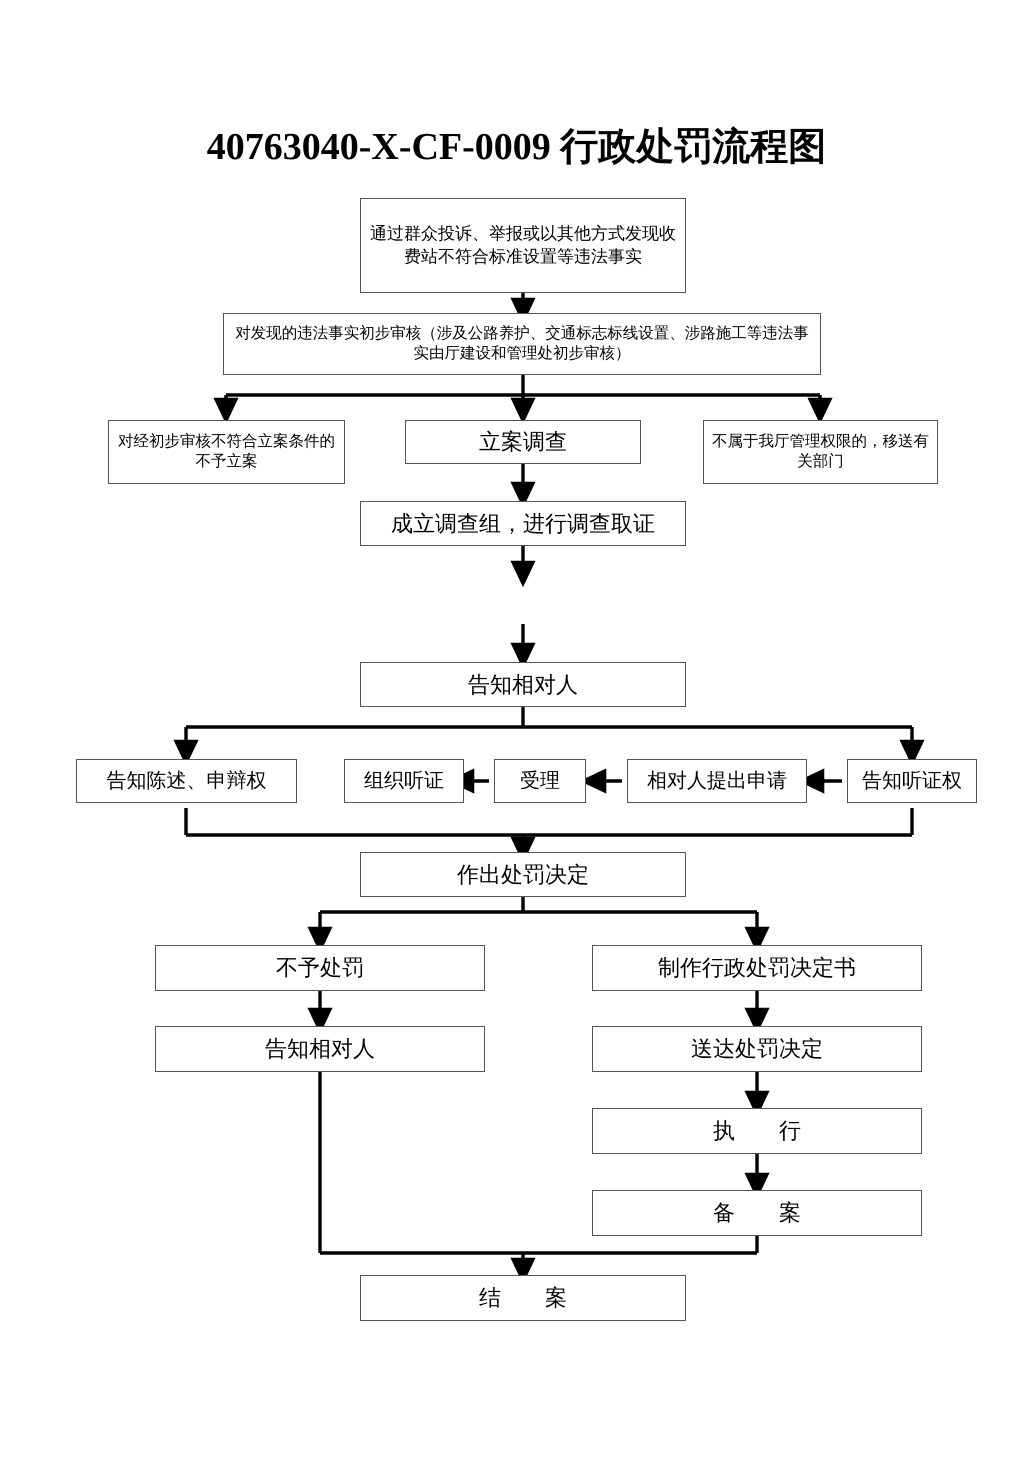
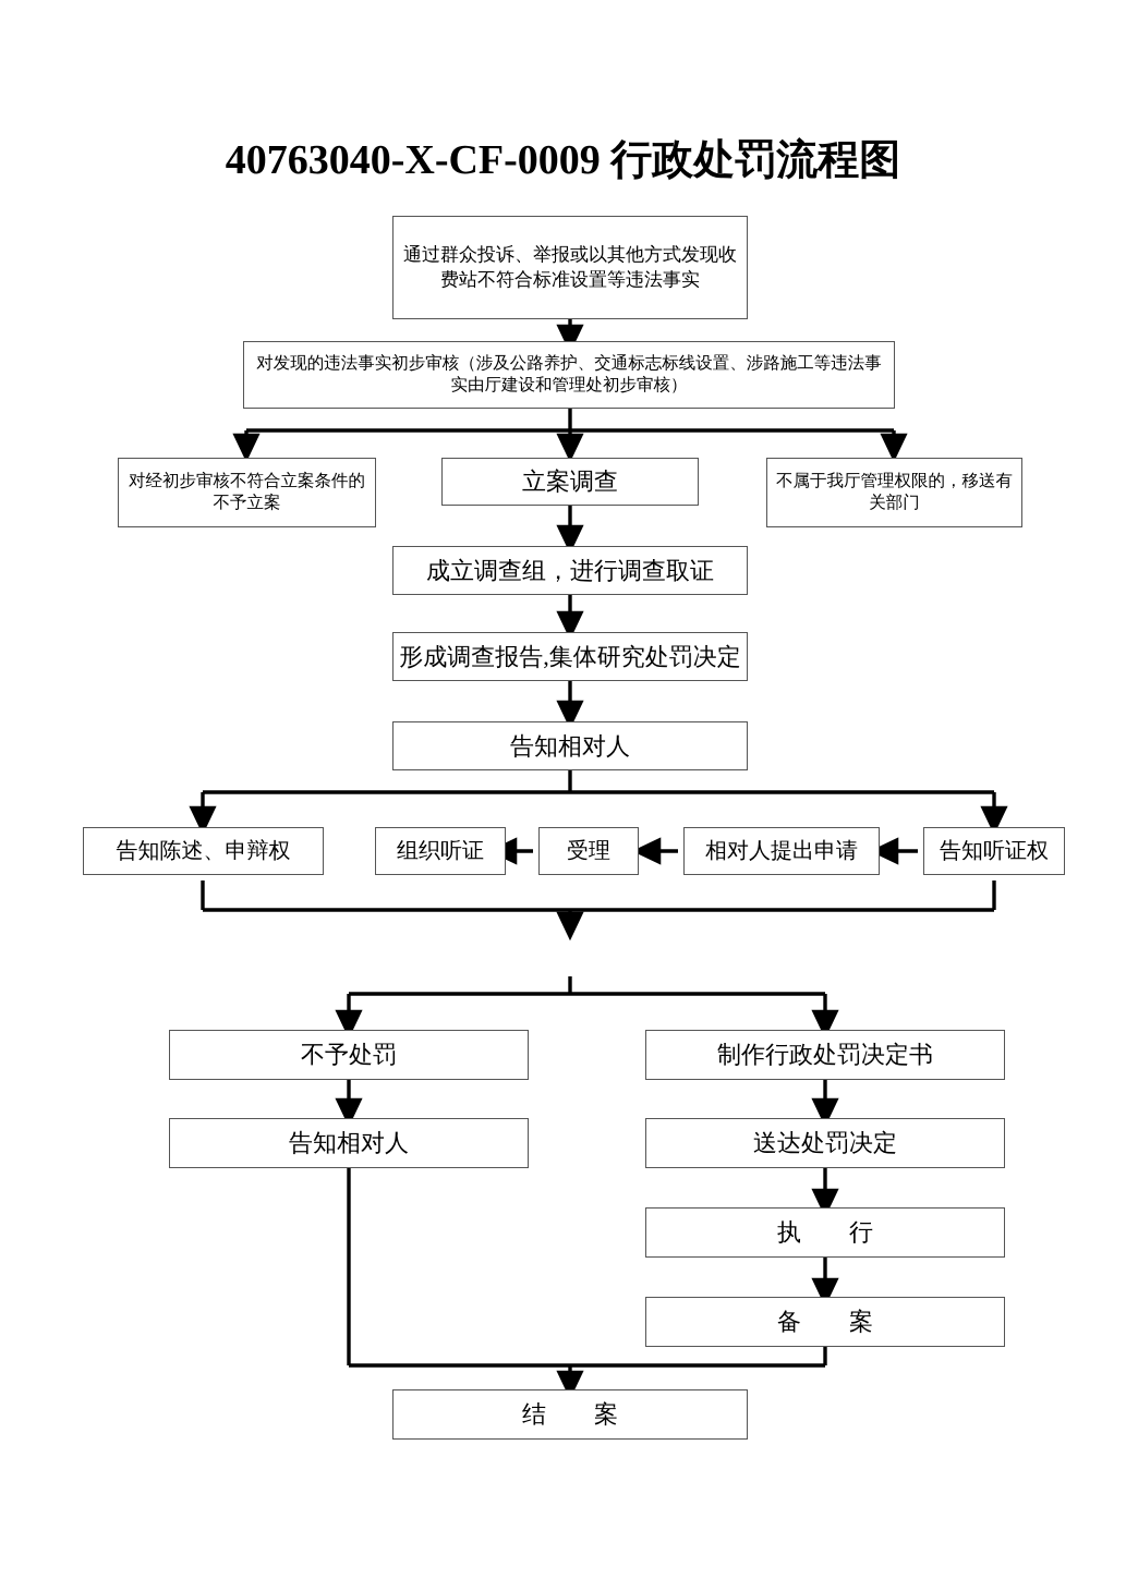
  40763040-X-CF-0009 行政处罚流程图
  通过群众投诉、举报或以其他方式发现收费站不符合标准设置等违法事实
  对发现的违法事实初步审核（涉及公路养护、交通标志标线设置、涉路施工等违法事实由厅建设和管理处初步审核）
  对经初步审核不符合立案条件的不予立案
  立案调查
  不属于我厅管理权限的，移送有关部门
  成立调查组，进行调查取证
+ 形成调查报告,集体研究处罚决定
  告知相对人
  告知陈述、申辩权
  组织听证
  受理
  相对人提出申请
  告知听证权
- 作出处罚决定
  不予处罚
  告知相对人
  制作行政处罚决定书
  送达处罚决定
  执 行
  备 案
  结 案
